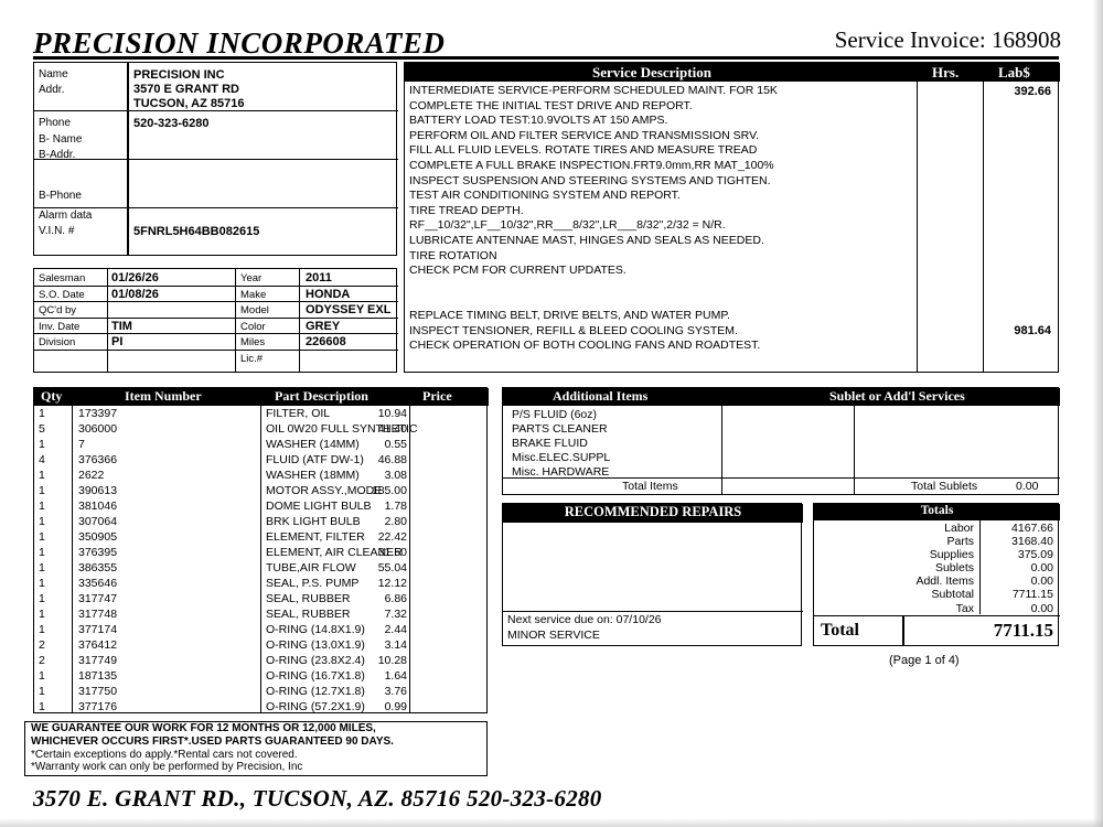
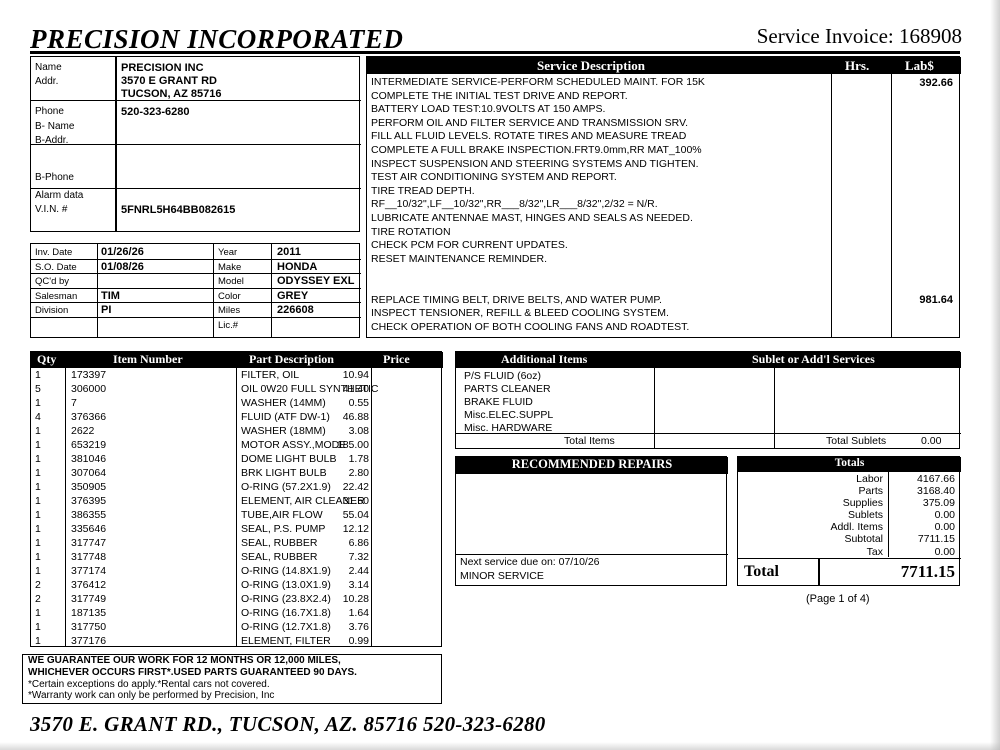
  PRECISION INCORPORATED
  Service Invoice: 168908
  Name
  Addr.
  Phone
  B- Name
  B-Addr.
  B-Phone
  Alarm data
  V.I.N. #
  PRECISION INC
  3570 E GRANT RD
  TUCSON, AZ 85716
  520-323-6280
  5FNRL5H64BB082615
- Salesman
+ Inv. Date
  S.O. Date
  QC'd by
- Inv. Date
+ Salesman
  Division
  01/26/26
  01/08/26
  TIM
  PI
  Year
  Make
  Model
  Color
  Miles
  Lic.#
  2011
  HONDA
  ODYSSEY EXL
  GREY
  226608
  Service Description
  Hrs.
  Lab$
  INTERMEDIATE SERVICE-PERFORM SCHEDULED MAINT. FOR 15K
  COMPLETE THE INITIAL TEST DRIVE AND REPORT.
  BATTERY LOAD TEST:10.9VOLTS AT 150 AMPS.
  PERFORM OIL AND FILTER SERVICE AND TRANSMISSION SRV.
  FILL ALL FLUID LEVELS. ROTATE TIRES AND MEASURE TREAD
  COMPLETE A FULL BRAKE INSPECTION.FRT9.0mm,RR MAT_100%
  INSPECT SUSPENSION AND STEERING SYSTEMS AND TIGHTEN.
  TEST AIR CONDITIONING SYSTEM AND REPORT.
  TIRE TREAD DEPTH.
  RF__10/32",LF__10/32",RR___8/32",LR___8/32",2/32 = N/R.
  LUBRICATE ANTENNAE MAST, HINGES AND SEALS AS NEEDED.
  TIRE ROTATION
  CHECK PCM FOR CURRENT UPDATES.
+ RESET MAINTENANCE REMINDER.
  REPLACE TIMING BELT, DRIVE BELTS, AND WATER PUMP.
  INSPECT TENSIONER, REFILL & BLEED COOLING SYSTEM.
  CHECK OPERATION OF BOTH COOLING FANS AND ROADTEST.
  392.66
  981.64
  Qty
  Item Number
  Part Description
  Price
  1
  173397
  FILTER, OIL
  10.94
  5
  306000
  OIL 0W20 FULL SYNTHETIC
  41.40
  1
  7
  WASHER (14MM)
  0.55
  4
  376366
  FLUID (ATF DW-1)
  46.88
  1
  2622
  WASHER (18MM)
  3.08
  1
- 390613
+ 653219
  MOTOR ASSY.,MODE
  185.00
  1
  381046
  DOME LIGHT BULB
  1.78
  1
  307064
  BRK LIGHT BULB
  2.80
  1
  350905
- ELEMENT, FILTER
+ O-RING (57.2X1.9)
  22.42
  1
  376395
  ELEMENT, AIR CLEANER
  31.50
  1
  386355
  TUBE,AIR FLOW
  55.04
  1
  335646
  SEAL, P.S. PUMP
  12.12
  1
  317747
  SEAL, RUBBER
  6.86
  1
  317748
  SEAL, RUBBER
  7.32
  1
  377174
  O-RING (14.8X1.9)
  2.44
  2
  376412
  O-RING (13.0X1.9)
  3.14
  2
  317749
  O-RING (23.8X2.4)
  10.28
  1
  187135
  O-RING (16.7X1.8)
  1.64
  1
  317750
  O-RING (12.7X1.8)
  3.76
  1
  377176
- O-RING (57.2X1.9)
+ ELEMENT, FILTER
  0.99
  Additional Items
  Sublet or Add'l Services
  P/S FLUID (6oz)
  PARTS CLEANER
  BRAKE FLUID
  Misc.ELEC.SUPPL
  Misc. HARDWARE
  Total Items
  Total Sublets
  0.00
  RECOMMENDED REPAIRS
  Next service due on: 07/10/26
  MINOR SERVICE
  Totals
  Labor
  4167.66
  Parts
  3168.40
  Supplies
  375.09
  Sublets
  0.00
  Addl. Items
  0.00
  Subtotal
  7711.15
  Tax
  0.00
  Total
  7711.15
  (Page 1 of 4)
  WE GUARANTEE OUR WORK FOR 12 MONTHS OR 12,000 MILES,
  WHICHEVER OCCURS FIRST*.USED PARTS GUARANTEED 90 DAYS.
  *Certain exceptions do apply.*Rental cars not covered.
  *Warranty work can only be performed by Precision, Inc
  3570 E. GRANT RD., TUCSON, AZ. 85716 520-323-6280
